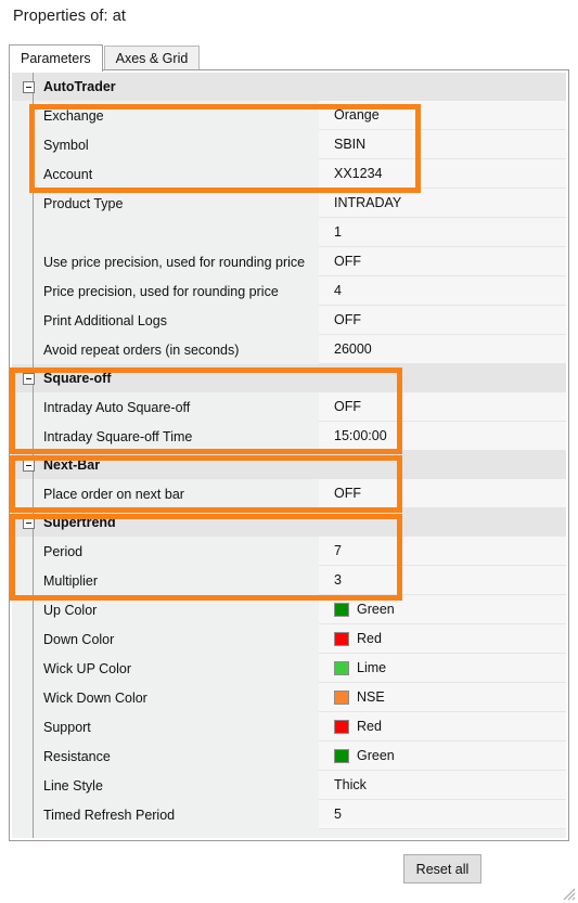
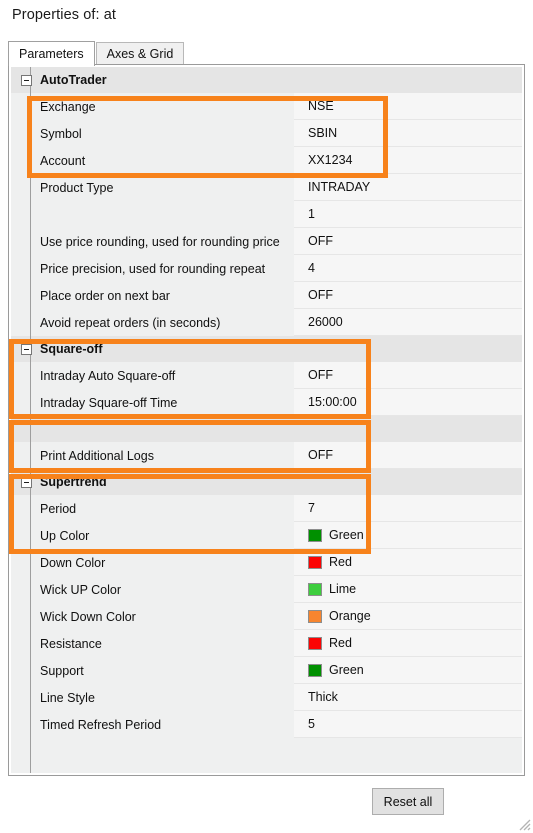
  Properties of: at
  Parameters
  Axes & Grid
  AutoTrader
  Exchange
- Orange
+ NSE
  Symbol
  SBIN
  Account
  XX1234
  Product Type
  INTRADAY
  1
- Use price precision, used for rounding price
+ Use price rounding, used for rounding price
  OFF
- Price precision, used for rounding price
+ Price precision, used for rounding repeat
  4
- Print Additional Logs
+ Place order on next bar
  OFF
  Avoid repeat orders (in seconds)
  26000
  Square-off
  Intraday Auto Square-off
  OFF
  Intraday Square-off Time
  15:00:00
- Next-Bar
- Place order on next bar
+ Print Additional Logs
  OFF
  Supertrend
  Period
  7
- Multiplier
- 3
  Up Color
  Green
  Down Color
  Red
  Wick UP Color
  Lime
  Wick Down Color
- NSE
+ Orange
- Support
+ Resistance
  Red
- Resistance
+ Support
  Green
  Line Style
  Thick
  Timed Refresh Period
  5
  Reset all
